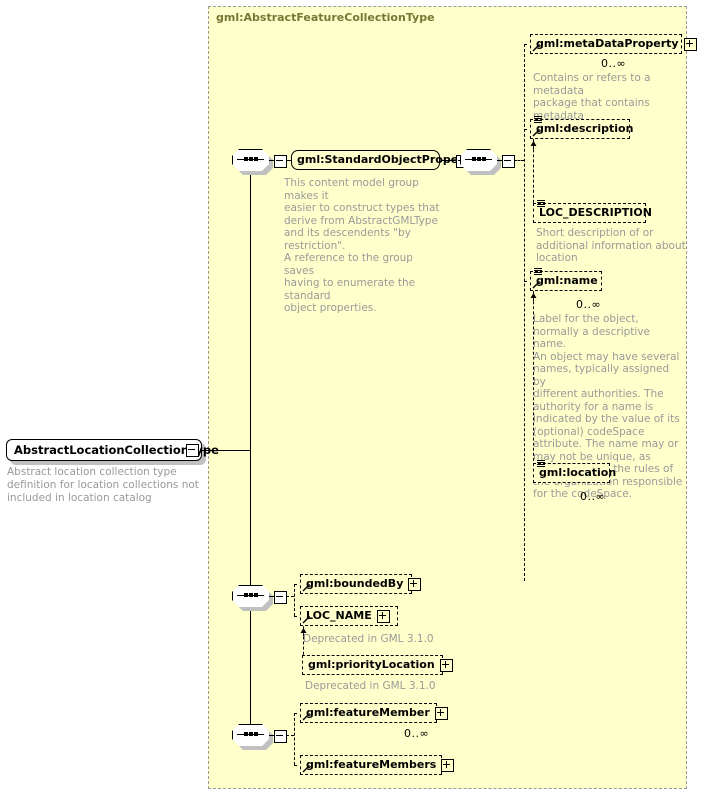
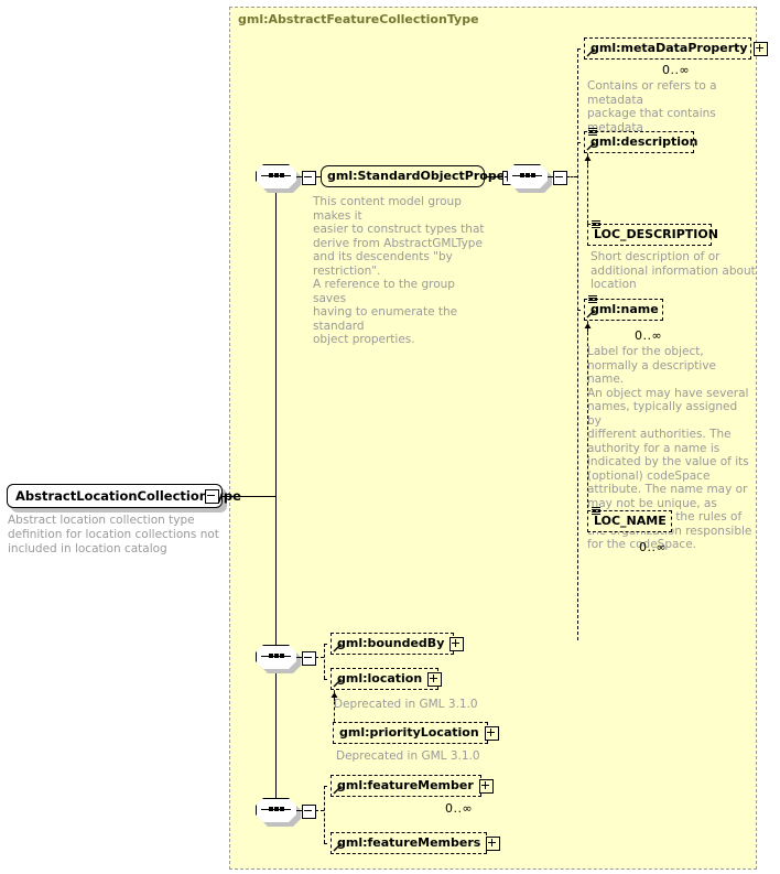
  gml:AbstractFeatureCollectionType
  AbstractLocationCollectiony
  Abstract location collection type definition for location collections not included in location catalog
  gml:StandardObjectPro
  This content model group makes it
  easier to construct types that
  derive from AbstractGMLType
  and its descendents "by restriction".
  A reference to the group saves
  having to enumerate the standard
  object properties.
  gml:metaDataProperty
  0..∞
  Contains or refers to a metadata
  package that contains etadata
  gml:description
  LOC_DESCRIPTION
  Short description of or
  additional information about
  location
  gml:name
  0..∞
  Label for the object,
  normally a descriptive name.
  An object may have several
  names, typically assigned by
  different authorities. The
  authority for a name is
  indicated by the value of its
  (optional) codeSpace
  attribute. The name may or
  may not be unique, as
  for the codeSpace.
- gml:location
+ LOC_NAME
  0..∞
  gml:boundedBy
- LOC_NAME
+ gml:location
  Deprecated in GML 3.1.0
  gml:priorityLocation
  Deprecated in GML 3.1.0
  gml:featureMember
  0..∞
  gml:featureMembers
